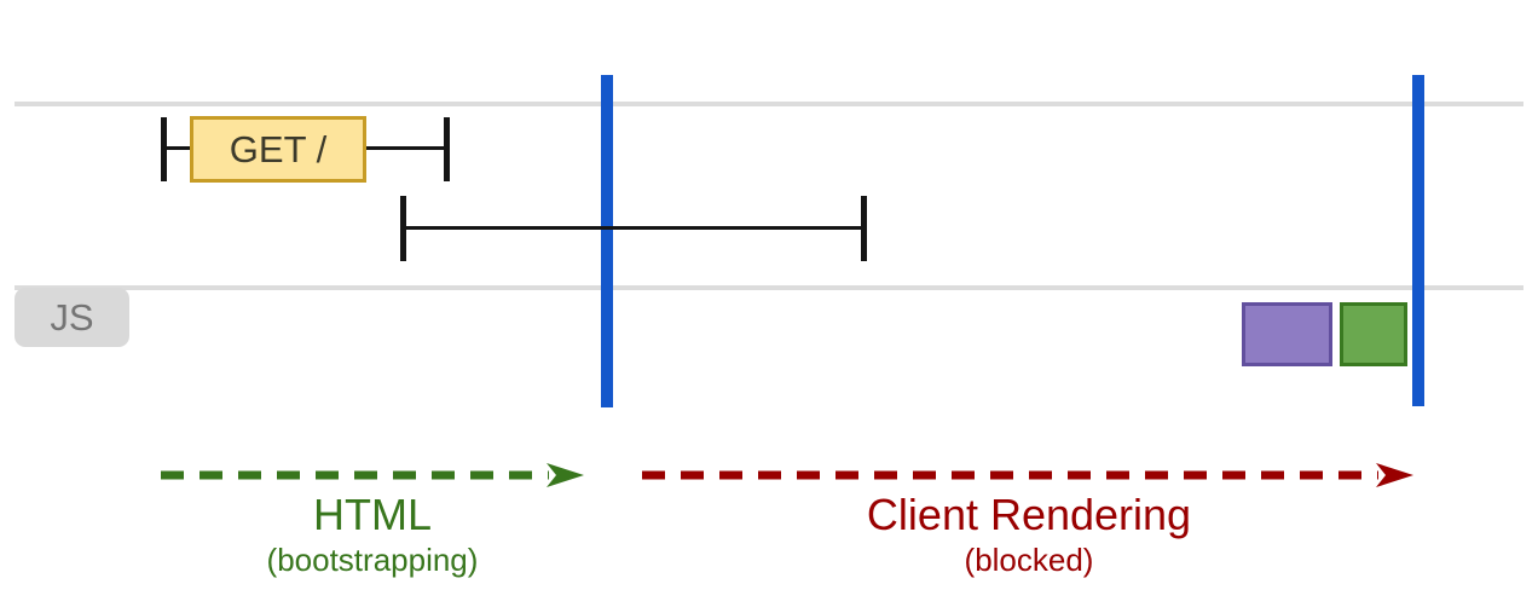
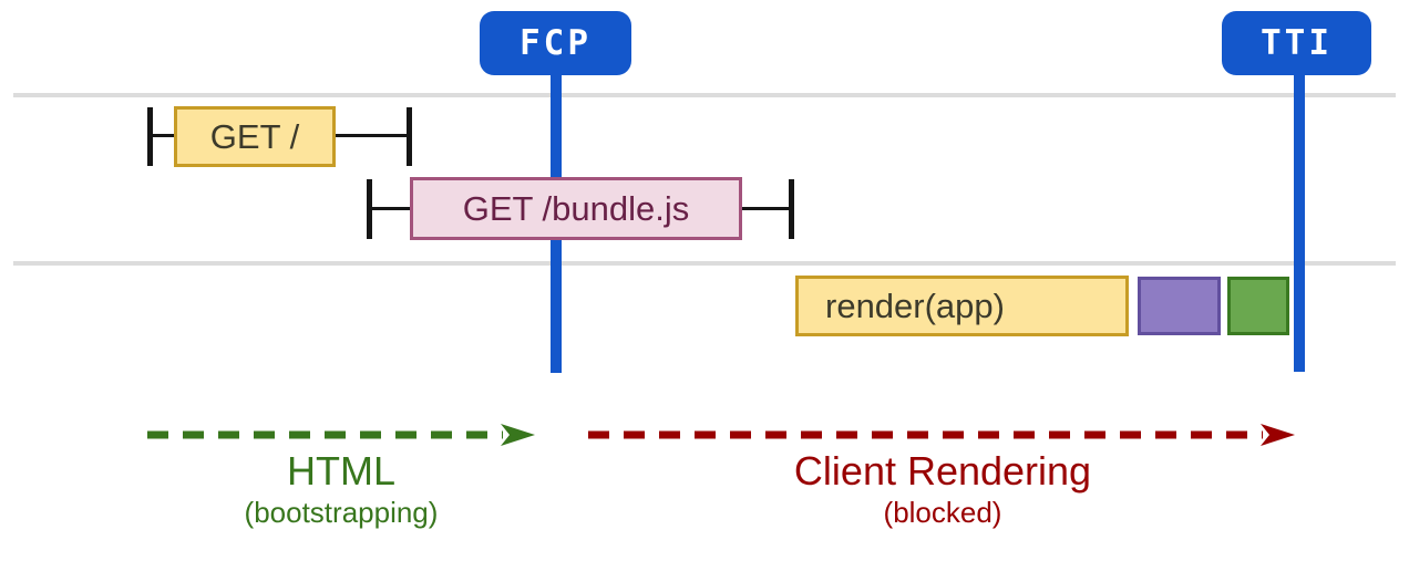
- JS
  GET /
+ GET /bundle.js
+ render(app)
+ FCP
+ TTI
  HTML
  (bootstrapping)
  Client Rendering
  (blocked)
